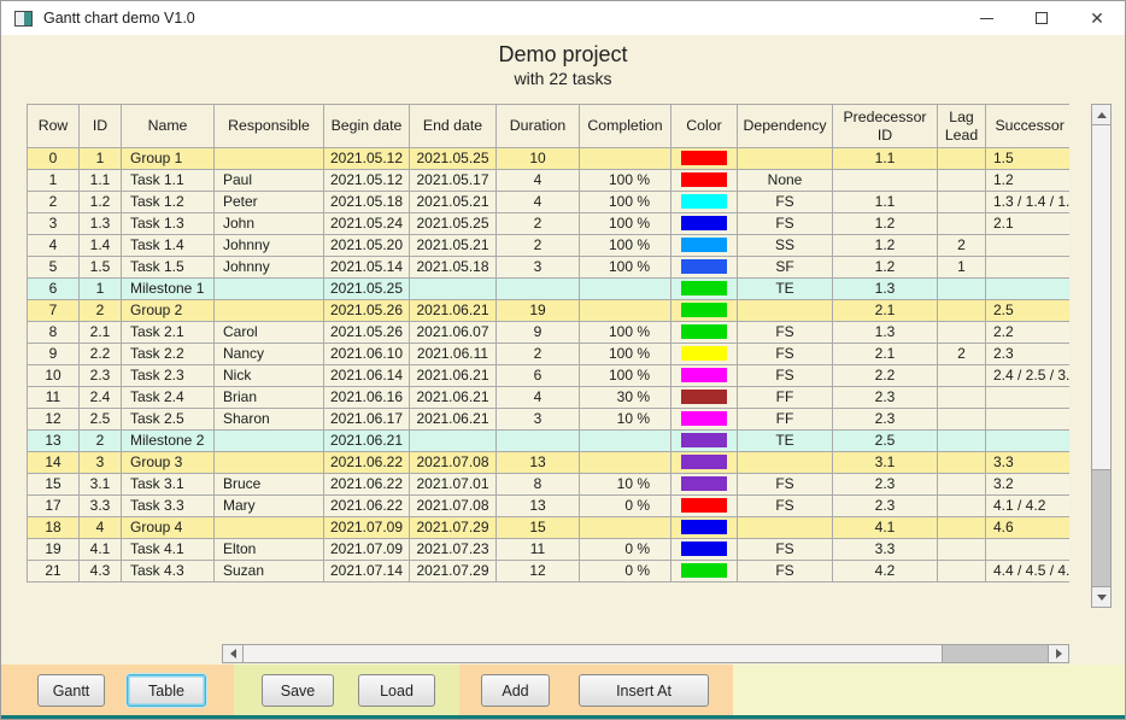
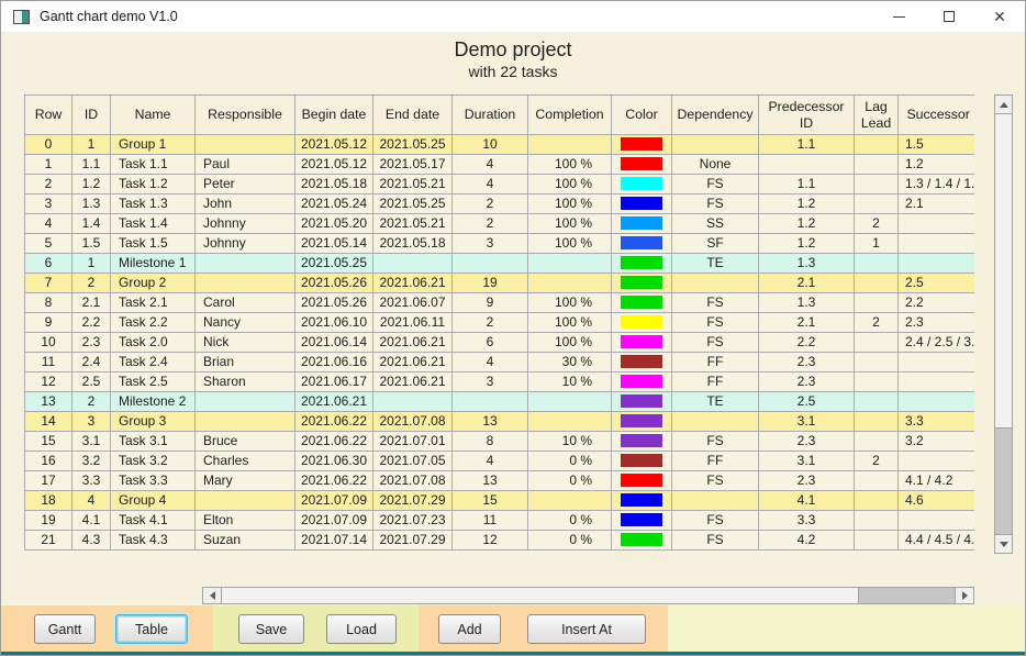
  Gantt chart demo V1.0
  ✕
  Demo project
  with 22 tasks
  Row	ID	Name	Responsible	Begin date	End date	Duration	Completion	Color	Dependency	Predecessor ID	Lag Lead	Successor
  0	1	Group 1		2021.05.12	2021.05.25	10				1.1		1.5
  1	1.1	Task 1.1	Paul	2021.05.12	2021.05.17	4	100 %		None			1.2
  2	1.2	Task 1.2	Peter	2021.05.18	2021.05.21	4	100 %		FS	1.1		1.3 / 1.4 / 1.
  3	1.3	Task 1.3	John	2021.05.24	2021.05.25	2	100 %		FS	1.2		2.1
  4	1.4	Task 1.4	Johnny	2021.05.20	2021.05.21	2	100 %		SS	1.2	2
  5	1.5	Task 1.5	Johnny	2021.05.14	2021.05.18	3	100 %		SF	1.2	1
  6	1	Milestone 1		2021.05.25					TE	1.3
  7	2	Group 2		2021.05.26	2021.06.21	19				2.1		2.5
  8	2.1	Task 2.1	Carol	2021.05.26	2021.06.07	9	100 %		FS	1.3		2.2
  9	2.2	Task 2.2	Nancy	2021.06.10	2021.06.11	2	100 %		FS	2.1	2	2.3
- 10	2.3	Task 2.3	Nick	2021.06.14	2021.06.21	6	100 %		FS	2.2		2.4 / 2.5 / 3.
+ 10	2.3	Task 2.0	Nick	2021.06.14	2021.06.21	6	100 %		FS	2.2		2.4 / 2.5 / 3.
  11	2.4	Task 2.4	Brian	2021.06.16	2021.06.21	4	30 %		FF	2.3
  12	2.5	Task 2.5	Sharon	2021.06.17	2021.06.21	3	10 %		FF	2.3
  13	2	Milestone 2		2021.06.21					TE	2.5
  14	3	Group 3		2021.06.22	2021.07.08	13				3.1		3.3
  15	3.1	Task 3.1	Bruce	2021.06.22	2021.07.01	8	10 %		FS	2.3		3.2
+ 16	3.2	Task 3.2	Charles	2021.06.30	2021.07.05	4	0 %		FF	3.1	2
  17	3.3	Task 3.3	Mary	2021.06.22	2021.07.08	13	0 %		FS	2.3		4.1 / 4.2
  18	4	Group 4		2021.07.09	2021.07.29	15				4.1		4.6
  19	4.1	Task 4.1	Elton	2021.07.09	2021.07.23	11	0 %		FS	3.3
  21	4.3	Task 4.3	Suzan	2021.07.14	2021.07.29	12	0 %		FS	4.2		4.4 / 4.5 / 4.
  Gantt
  Table
  Save
  Load
  Add
  Insert At
